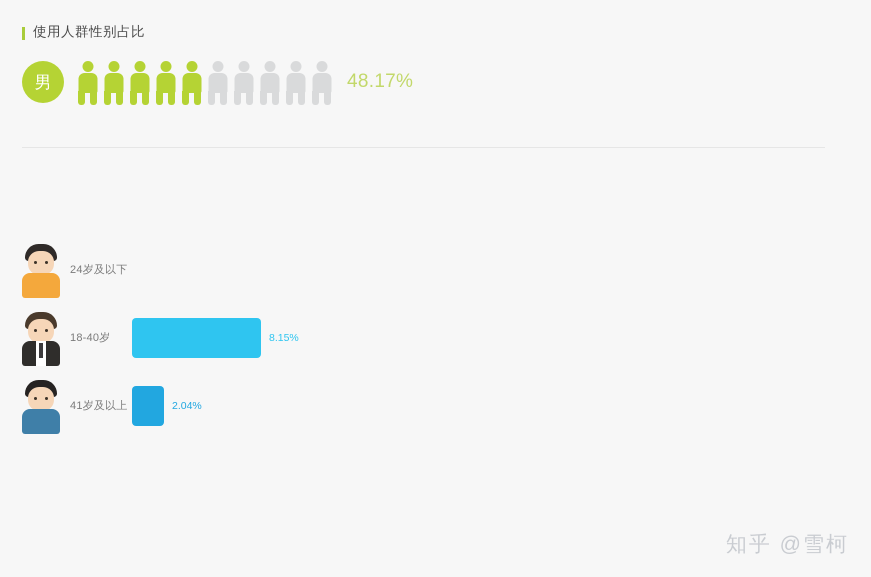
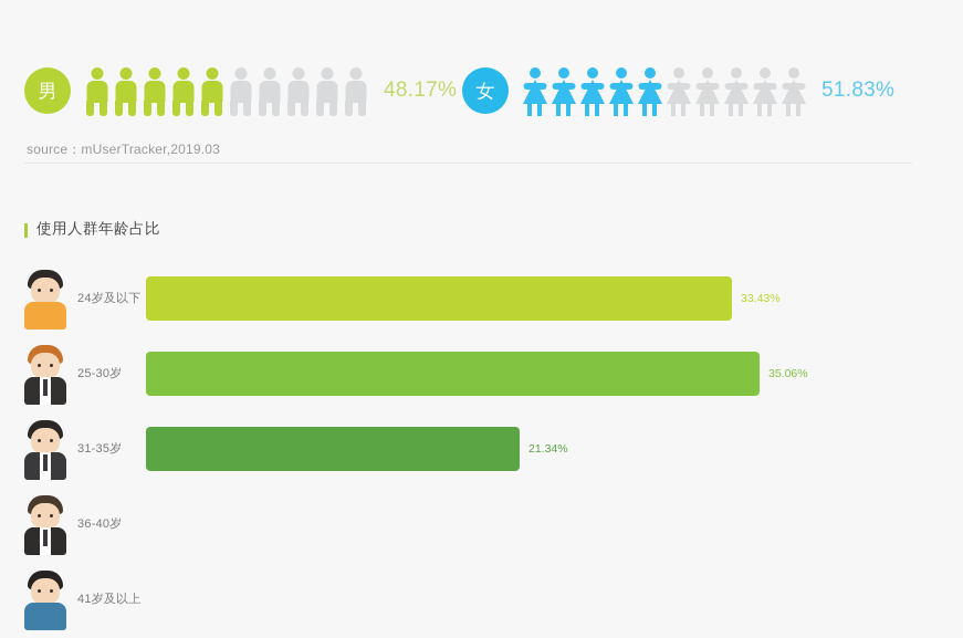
- 使用人群性别占比
  男
  48.17%
+ 女
+ 51.83%
+ source：mUserTracker,2019.03
+ 使用人群年龄占比
  24岁及以下
+ 33.43%
+ 25-30岁
+ 35.06%
+ 31-35岁
+ 21.34%
- 18-40岁
+ 36-40岁
- 8.15%
  41岁及以上
- 2.04%
- 知乎 @雪柯
